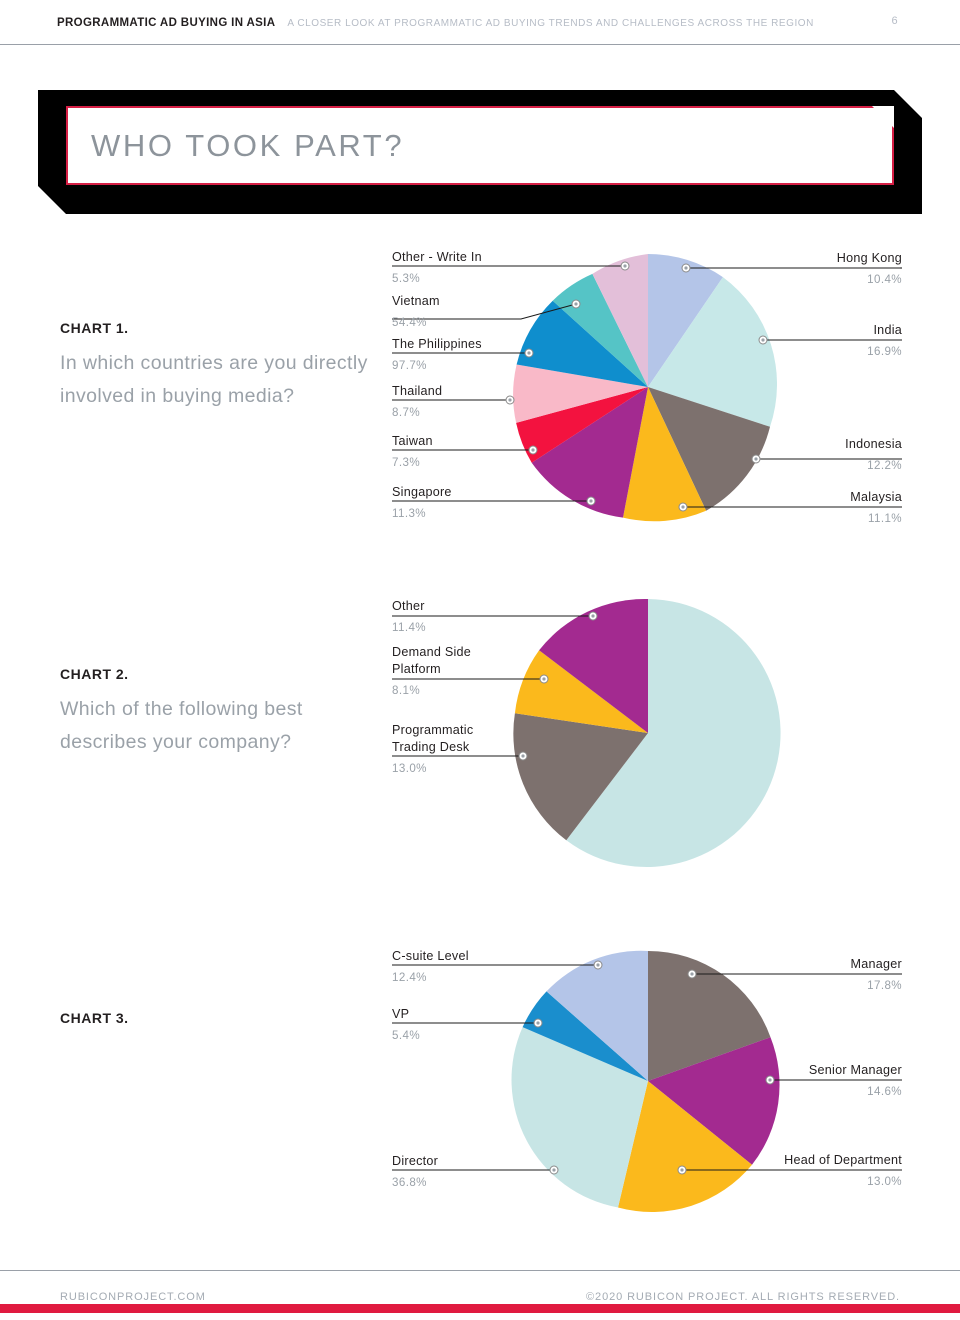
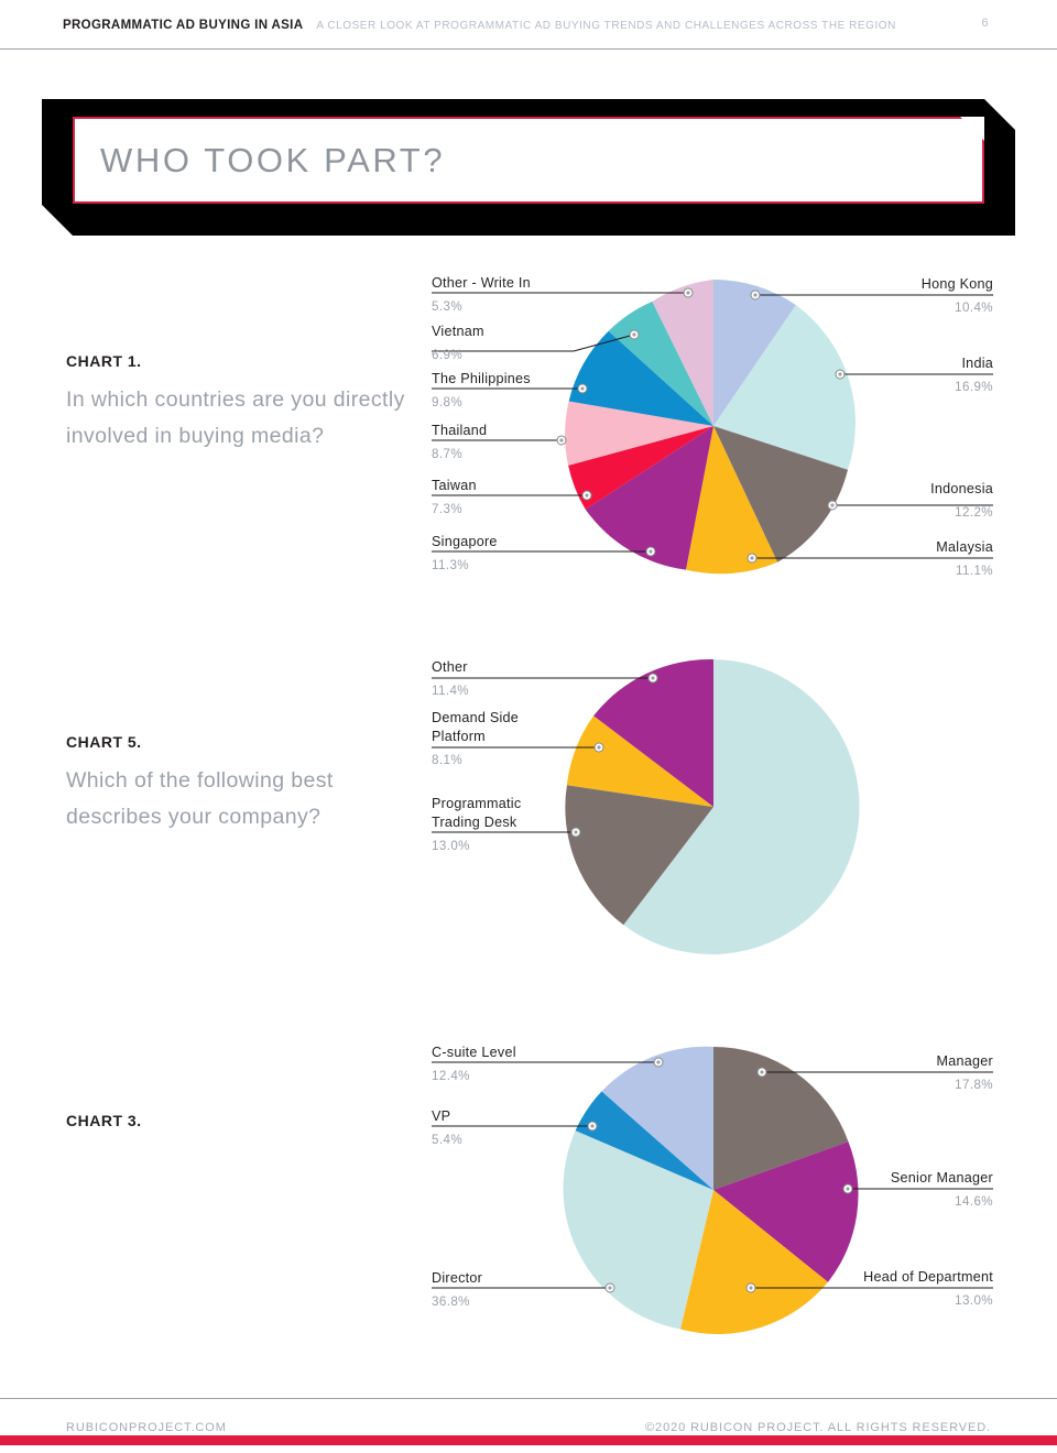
  PROGRAMMATIC AD BUYING IN ASIA
  A CLOSER LOOK AT PROGRAMMATIC AD BUYING TRENDS AND CHALLENGES ACROSS THE REGION
  6
  WHO TOOK PART?
  CHART 1.
  In which countries are you directly involved in buying media?
  Hong Kong
  10.4%
  India
  16.9%
  Indonesia
  12.2%
  Malaysia
  11.1%
  Other - Write In
  5.3%
  Vietnam
- 54.4%
+ 6.9%
  The Philippines
- 97.7%
+ 9.8%
  Thailand
  8.7%
  Taiwan
  7.3%
  Singapore
  11.3%
- CHART 2.
+ CHART 5.
  Which of the following best describes your company?
  Other
  11.4%
  Demand Side
  Platform
  8.1%
  Programmatic
  Trading Desk
  13.0%
  CHART 3.
  C-suite Level
  12.4%
  VP
  5.4%
  Director
  36.8%
  Manager
  17.8%
  Senior Manager
  14.6%
  Head of Department
  13.0%
  RUBICONPROJECT.COM
  ©2020 RUBICON PROJECT. ALL RIGHTS RESERVED.
